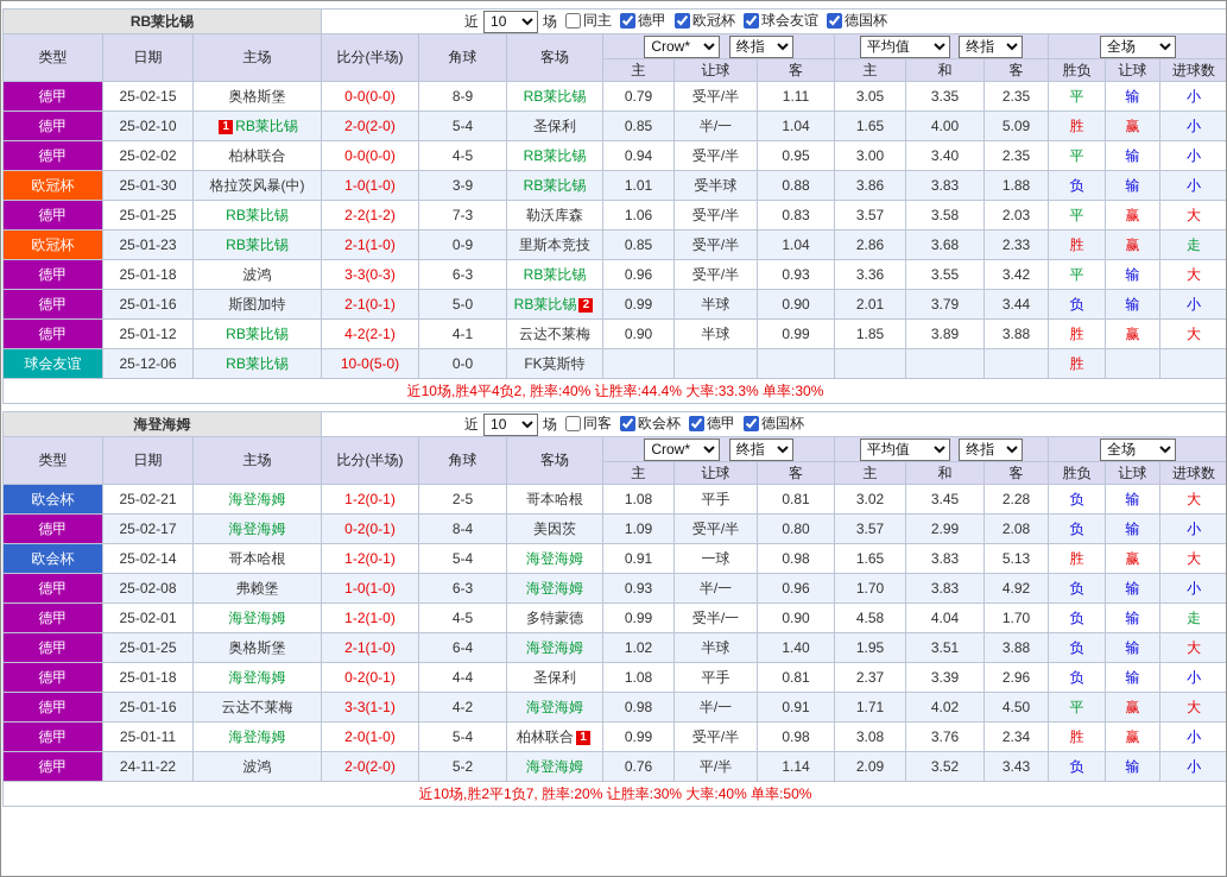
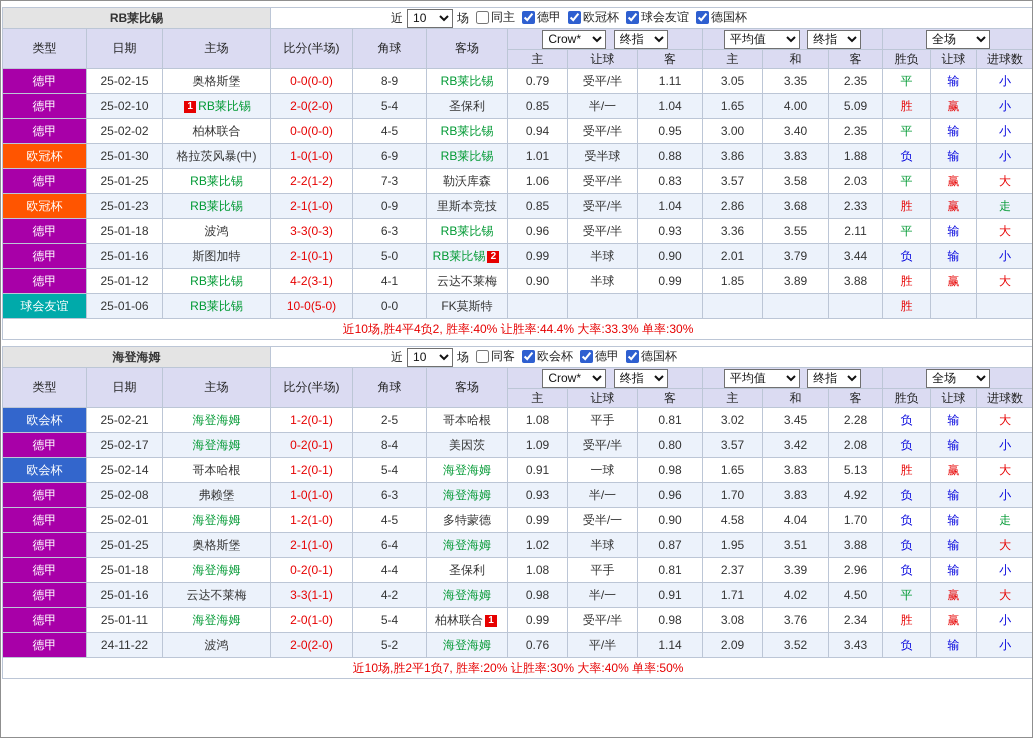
  RB莱比锡	近 10 场 同主 德甲 欧冠杯 球会友谊 德国杯
  类型	日期	主场	比分(半场)	角球	客场	Crow* 终指	平均值 终指	全场
  主	让球	客	主	和	客	胜负	让球	进球数
  德甲	25-02-15	奥格斯堡	0-0(0-0)	8-9	RB莱比锡	0.79	受平/半	1.11	3.05	3.35	2.35	平	输	小
  德甲	25-02-10	1 RB莱比锡	2-0(2-0)	5-4	圣保利	0.85	半/一	1.04	1.65	4.00	5.09	胜	赢	小
  德甲	25-02-02	柏林联合	0-0(0-0)	4-5	RB莱比锡	0.94	受平/半	0.95	3.00	3.40	2.35	平	输	小
- 欧冠杯	25-01-30	格拉茨风暴(中)	1-0(1-0)	3-9	RB莱比锡	1.01	受半球	0.88	3.86	3.83	1.88	负	输	小
+ 欧冠杯	25-01-30	格拉茨风暴(中)	1-0(1-0)	6-9	RB莱比锡	1.01	受半球	0.88	3.86	3.83	1.88	负	输	小
  德甲	25-01-25	RB莱比锡	2-2(1-2)	7-3	勒沃库森	1.06	受平/半	0.83	3.57	3.58	2.03	平	赢	大
  欧冠杯	25-01-23	RB莱比锡	2-1(1-0)	0-9	里斯本竞技	0.85	受平/半	1.04	2.86	3.68	2.33	胜	赢	走
- 德甲	25-01-18	波鸿	3-3(0-3)	6-3	RB莱比锡	0.96	受平/半	0.93	3.36	3.55	3.42	平	输	大
+ 德甲	25-01-18	波鸿	3-3(0-3)	6-3	RB莱比锡	0.96	受平/半	0.93	3.36	3.55	2.11	平	输	大
  德甲	25-01-16	斯图加特	2-1(0-1)	5-0	RB莱比锡 2	0.99	半球	0.90	2.01	3.79	3.44	负	输	小
- 德甲	25-01-12	RB莱比锡	4-2(2-1)	4-1	云达不莱梅	0.90	半球	0.99	1.85	3.89	3.88	胜	赢	大
+ 德甲	25-01-12	RB莱比锡	4-2(3-1)	4-1	云达不莱梅	0.90	半球	0.99	1.85	3.89	3.88	胜	赢	大
- 球会友谊	25-12-06	RB莱比锡	10-0(5-0)	0-0	FK莫斯特							胜
+ 球会友谊	25-01-06	RB莱比锡	10-0(5-0)	0-0	FK莫斯特							胜
  近10场,胜4平4负2, 胜率:40% 让胜率:44.4% 大率:33.3% 单率:30%
  海登海姆	近 10 场 同客 欧会杯 德甲 德国杯
  类型	日期	主场	比分(半场)	角球	客场	Crow* 终指	平均值 终指	全场
  主	让球	客	主	和	客	胜负	让球	进球数
  欧会杯	25-02-21	海登海姆	1-2(0-1)	2-5	哥本哈根	1.08	平手	0.81	3.02	3.45	2.28	负	输	大
- 德甲	25-02-17	海登海姆	0-2(0-1)	8-4	美因茨	1.09	受平/半	0.80	3.57	2.99	2.08	负	输	小
+ 德甲	25-02-17	海登海姆	0-2(0-1)	8-4	美因茨	1.09	受平/半	0.80	3.57	3.42	2.08	负	输	小
  欧会杯	25-02-14	哥本哈根	1-2(0-1)	5-4	海登海姆	0.91	一球	0.98	1.65	3.83	5.13	胜	赢	大
  德甲	25-02-08	弗赖堡	1-0(1-0)	6-3	海登海姆	0.93	半/一	0.96	1.70	3.83	4.92	负	输	小
  德甲	25-02-01	海登海姆	1-2(1-0)	4-5	多特蒙德	0.99	受半/一	0.90	4.58	4.04	1.70	负	输	走
- 德甲	25-01-25	奥格斯堡	2-1(1-0)	6-4	海登海姆	1.02	半球	1.40	1.95	3.51	3.88	负	输	大
+ 德甲	25-01-25	奥格斯堡	2-1(1-0)	6-4	海登海姆	1.02	半球	0.87	1.95	3.51	3.88	负	输	大
  德甲	25-01-18	海登海姆	0-2(0-1)	4-4	圣保利	1.08	平手	0.81	2.37	3.39	2.96	负	输	小
  德甲	25-01-16	云达不莱梅	3-3(1-1)	4-2	海登海姆	0.98	半/一	0.91	1.71	4.02	4.50	平	赢	大
  德甲	25-01-11	海登海姆	2-0(1-0)	5-4	柏林联合 1	0.99	受平/半	0.98	3.08	3.76	2.34	胜	赢	小
  德甲	24-11-22	波鸿	2-0(2-0)	5-2	海登海姆	0.76	平/半	1.14	2.09	3.52	3.43	负	输	小
  近10场,胜2平1负7, 胜率:20% 让胜率:30% 大率:40% 单率:50%
